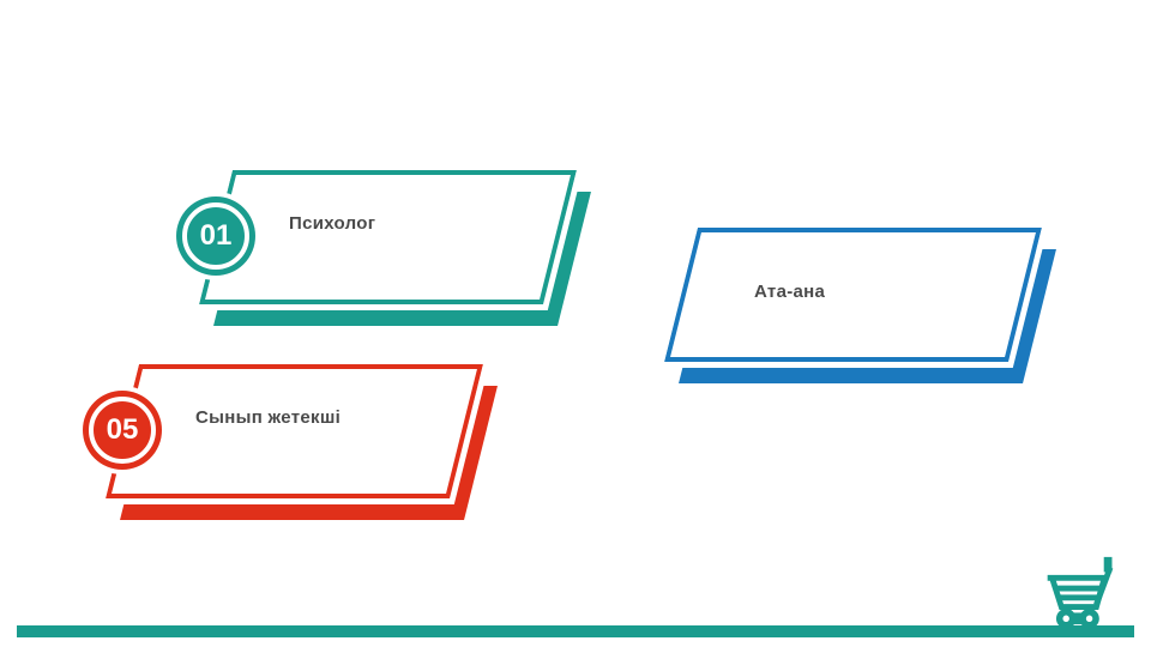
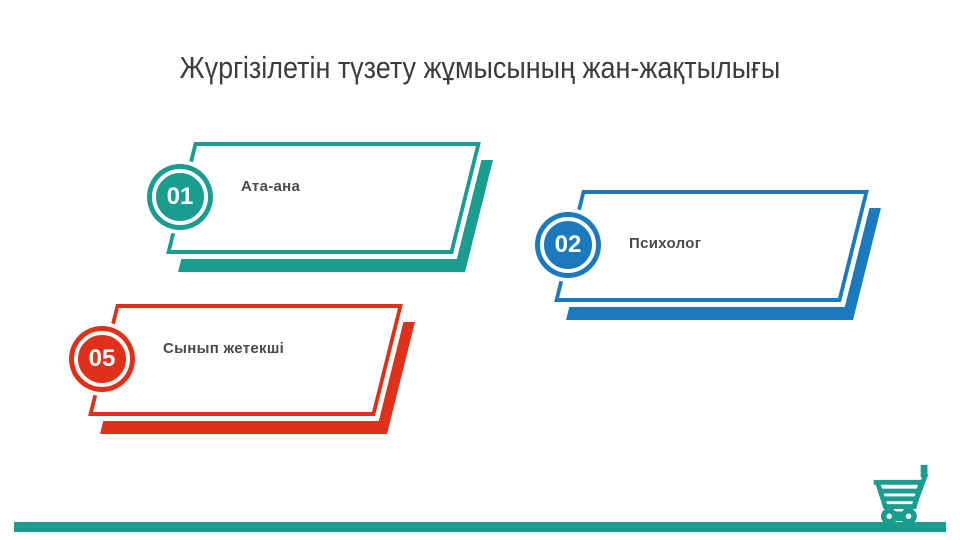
+ Жүргізілетін түзету жұмысының жан-жақтылығы
  01
- Психолог
+ Ата-ана
+ 02
- Ата-ана
+ Психолог
  05
  Сынып жетекші
